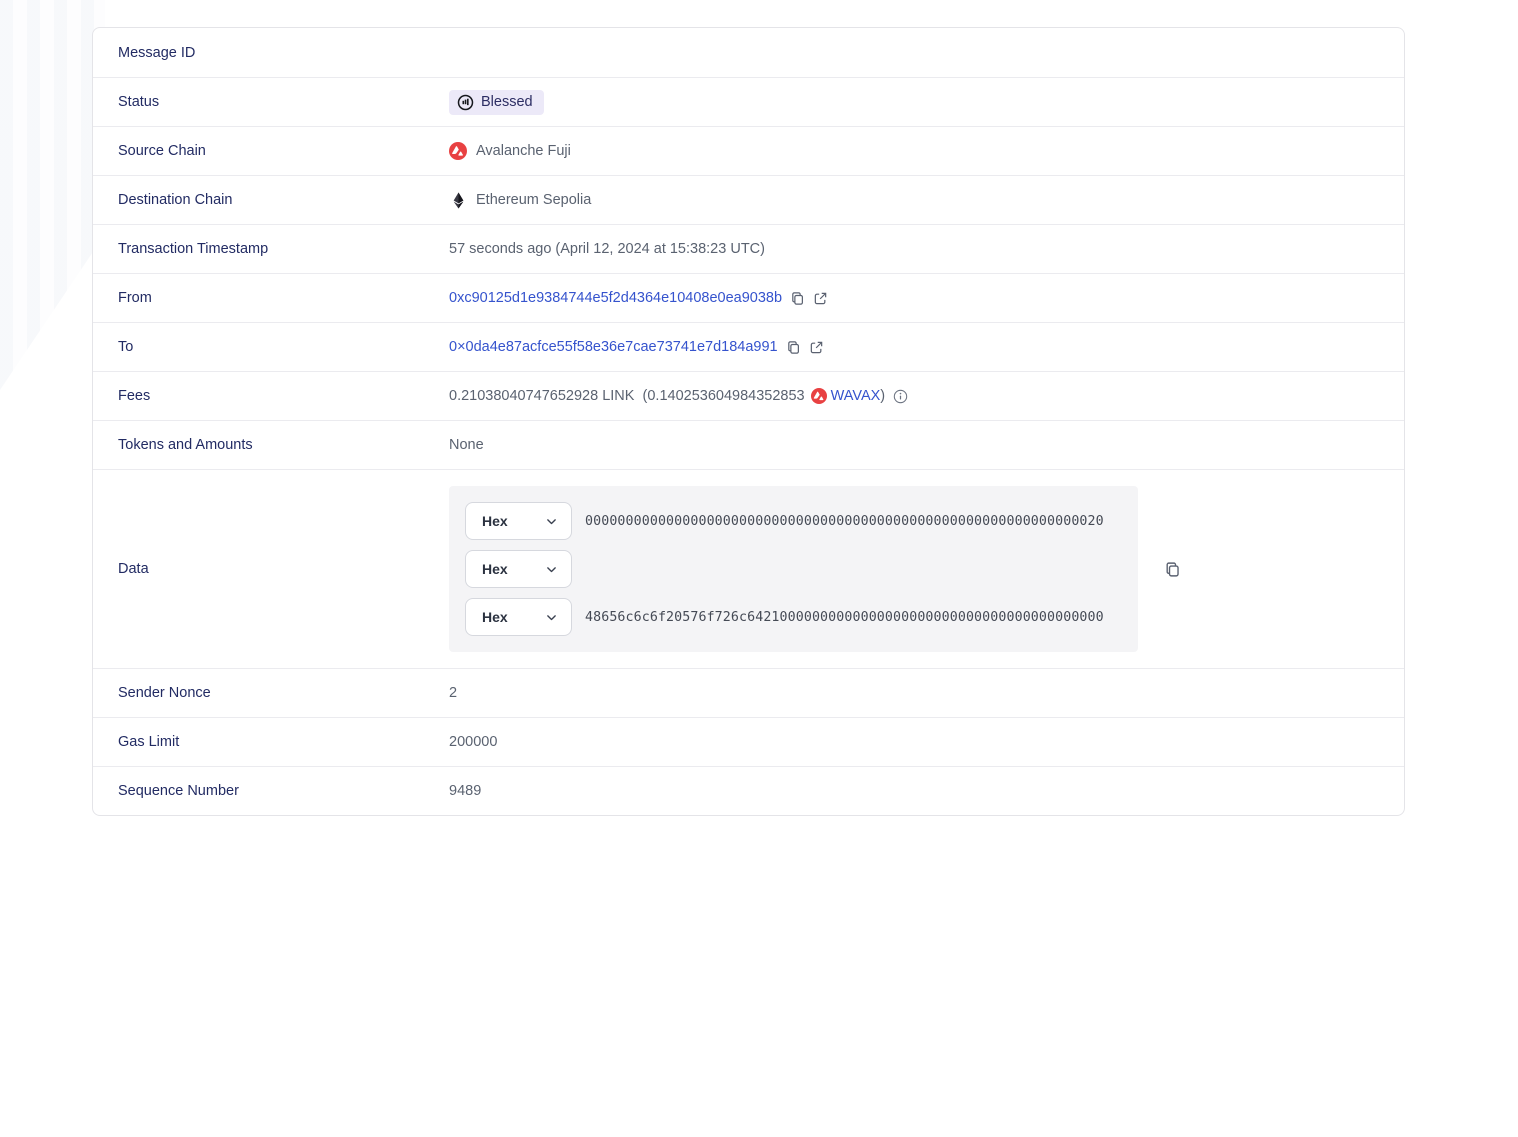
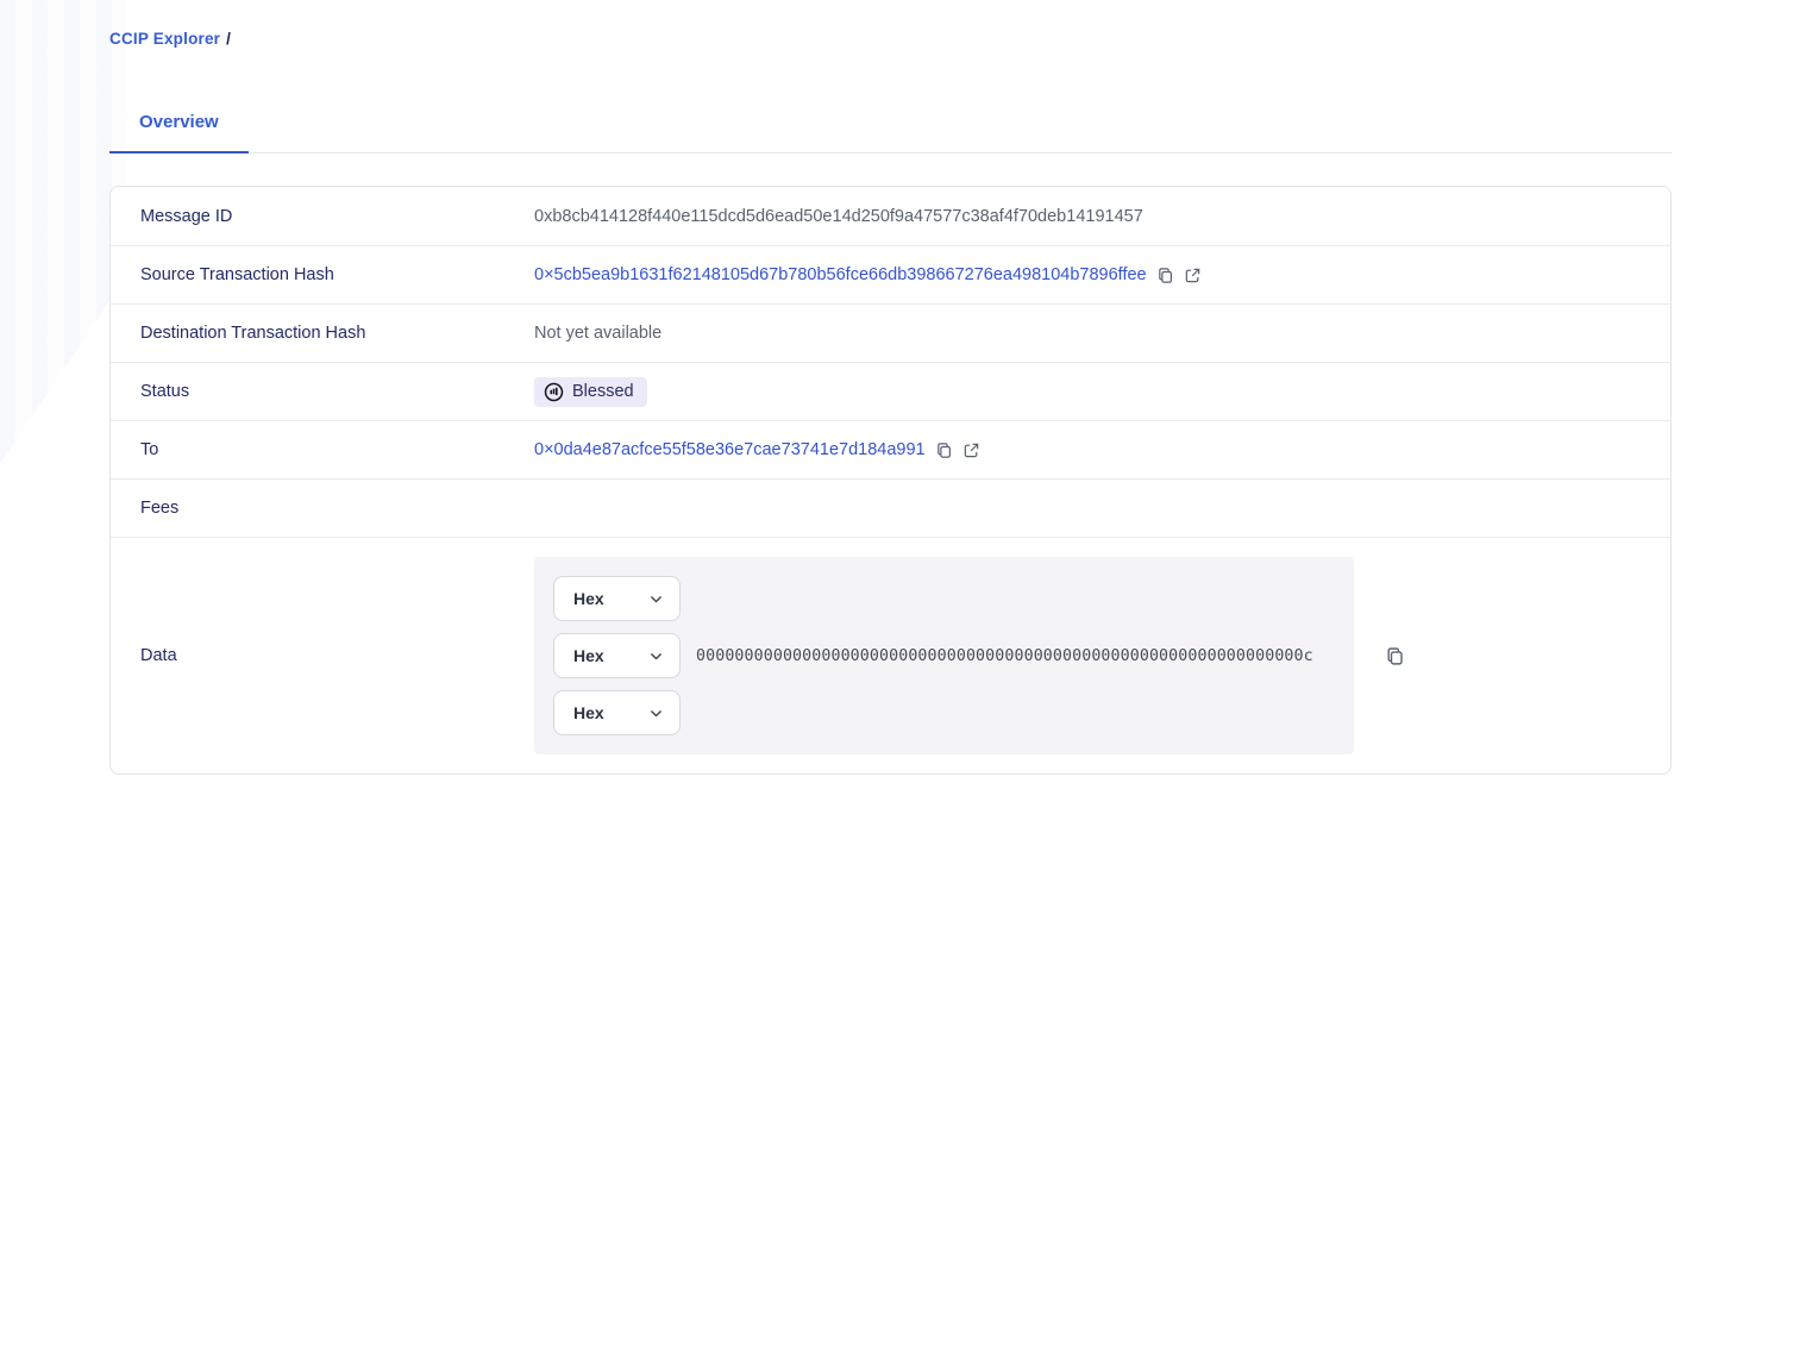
+ CCIP Explorer /
+ Overview
  Message ID
+ 0xb8cb414128f440e115dcd5d6ead50e14d250f9a47577c38af4f70deb14191457
+ Source Transaction Hash
+ 0×5cb5ea9b1631f62148105d67b780b56fce66db398667276ea498104b7896ffee
+ Destination Transaction Hash
+ Not yet available
  Status
  Blessed
- Source Chain
- Avalanche Fuji
- Destination Chain
- Ethereum Sepolia
- Transaction Timestamp
- 57 seconds ago (April 12, 2024 at 15:38:23 UTC)
- From
- 0xc90125d1e9384744e5f2d4364e10408e0ea9038b
  To
  0×0da4e87acfce55f58e36e7cae73741e7d184a991
  Fees
- 0.21038040747652928 LINK
- (
- 0.140253604984352853
- WAVAX
- )
- Tokens and Amounts
- None
  Data
  Hex
- 0000000000000000000000000000000000000000000000000000000000000020
  Hex
+ 000000000000000000000000000000000000000000000000000000000000000c
  Hex
- 48656c6c6f20576f726c64210000000000000000000000000000000000000000
- Sender Nonce
- 2
- Gas Limit
- 200000
- Sequence Number
- 9489
